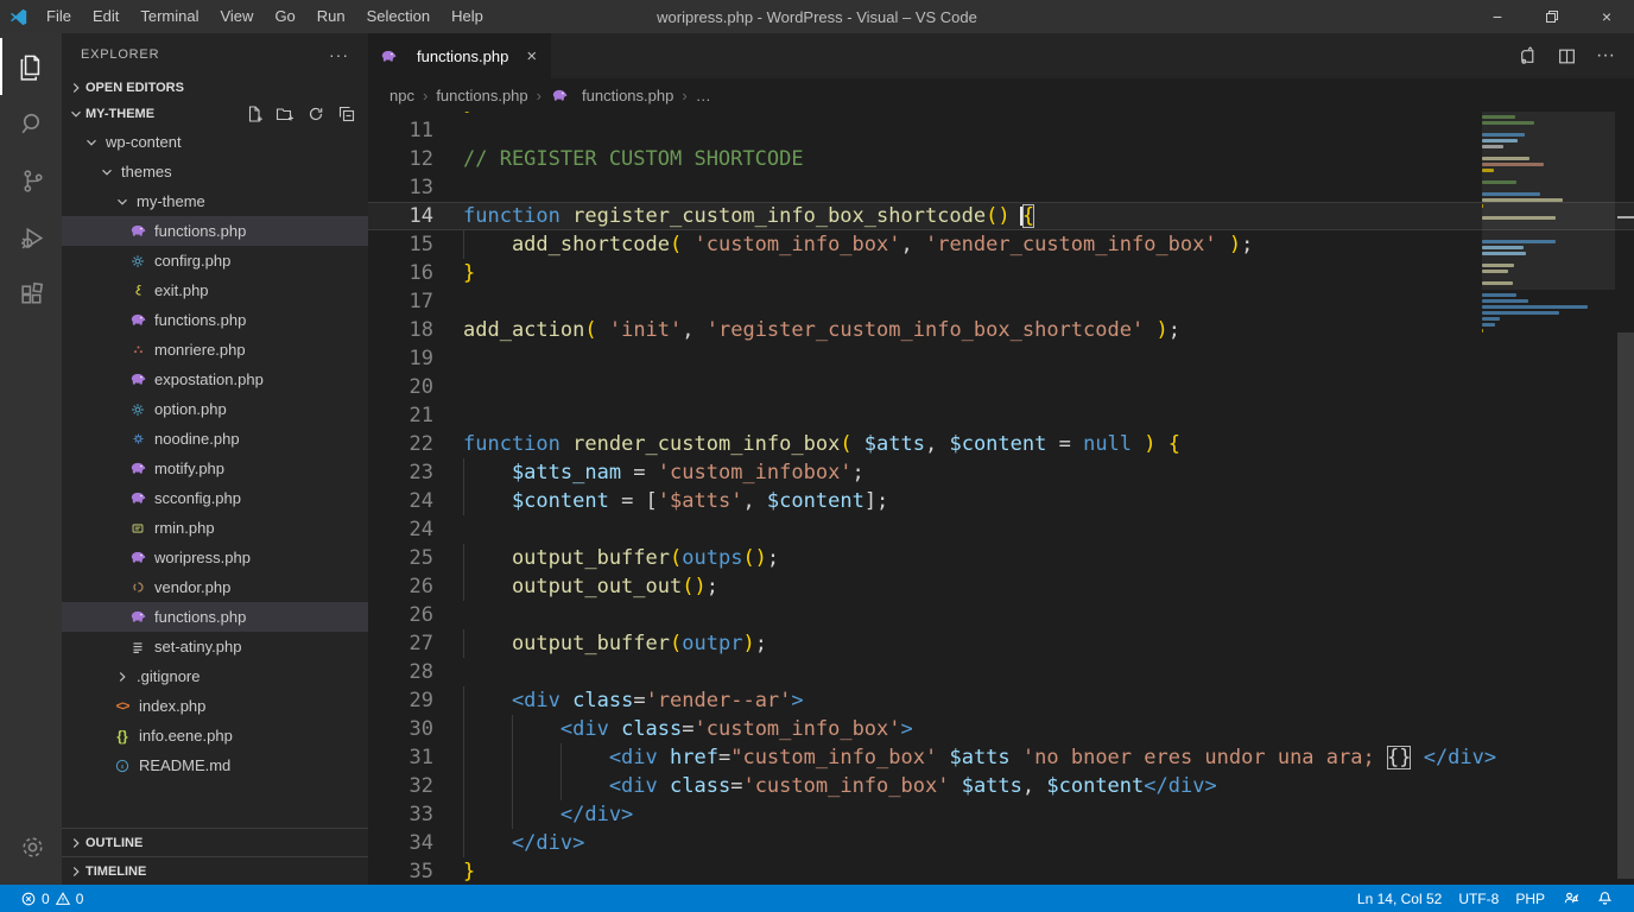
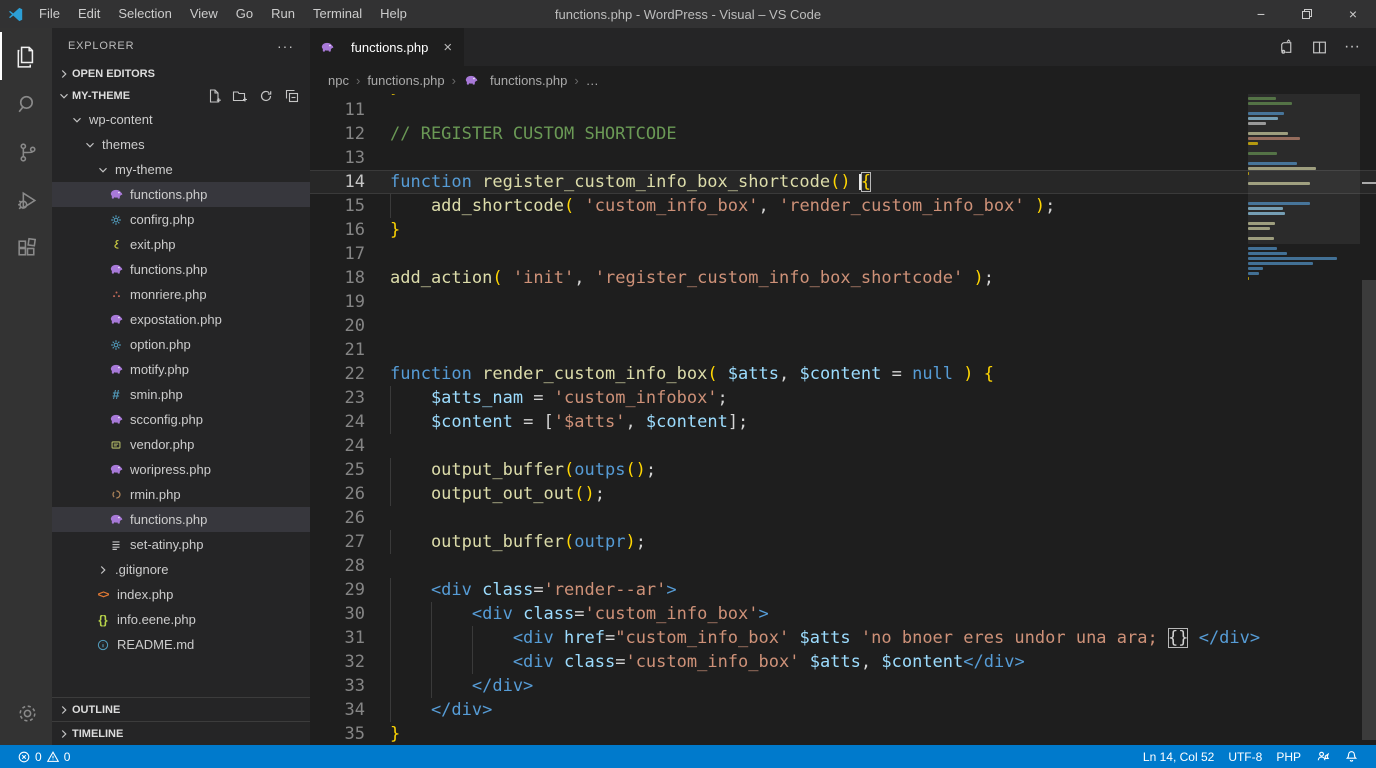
  File
  Edit
- Terminal
+ Selection
  View
  Go
  Run
- Selection
+ Terminal
  Help
- woripress.php - WordPress - Visual – VS Code
+ functions.php - WordPress - Visual – VS Code
  −
  ×
  EXPLORER
  ···
  OPEN EDITORS
  MY-THEME
  wp-content
  themes
  my-theme
  functions.php
  confirg.php
  exit.php
  functions.php
  monriere.php
  expostation.php
  option.php
- noodine.php
  motify.php
+ #
+ smin.php
  scconfig.php
- rmin.php
+ vendor.php
  woripress.php
- vendor.php
+ rmin.php
  functions.php
  set-atiny.php
  .gitignore
  <>
  index.php
  {}
  info.eene.php
  README.md
  OUTLINE
  TIMELINE
  functions.php
  ×
  ···
  npc
  ›
  functions.php
  ›
  functions.php
  ›
  …
  11
  12
  // REGISTER CUSTOM SHORTCODE
  13
  14
  function register_custom_info_box_shortcode() {
  15
  add_shortcode( 'custom_info_box', 'render_custom_info_box' );
  16
  }
  17
  18
  add_action( 'init', 'register_custom_info_box_shortcode' );
  19
  20
  21
  22
  function render_custom_info_box( $atts, $content = null ) {
  23
  $atts_nam = 'custom_infobox';
  24
  $content = ['$atts', $content];
  24
  25
  output_buffer(outps();
  26
  output_out_out();
  26
  27
  output_buffer(outpr);
  28
  29
  <div class='render--ar'>
  30
  <div class='custom_info_box'>
  31
  <div href="custom_info_box' $atts 'no bnoer eres undor una ara; {} </div>
  32
  <div class='custom_info_box' $atts, $content</div>
  33
  </div>
  34
  </div>
  35
  }
  0
  0
  Ln 14, Col 52
  UTF-8
  PHP
